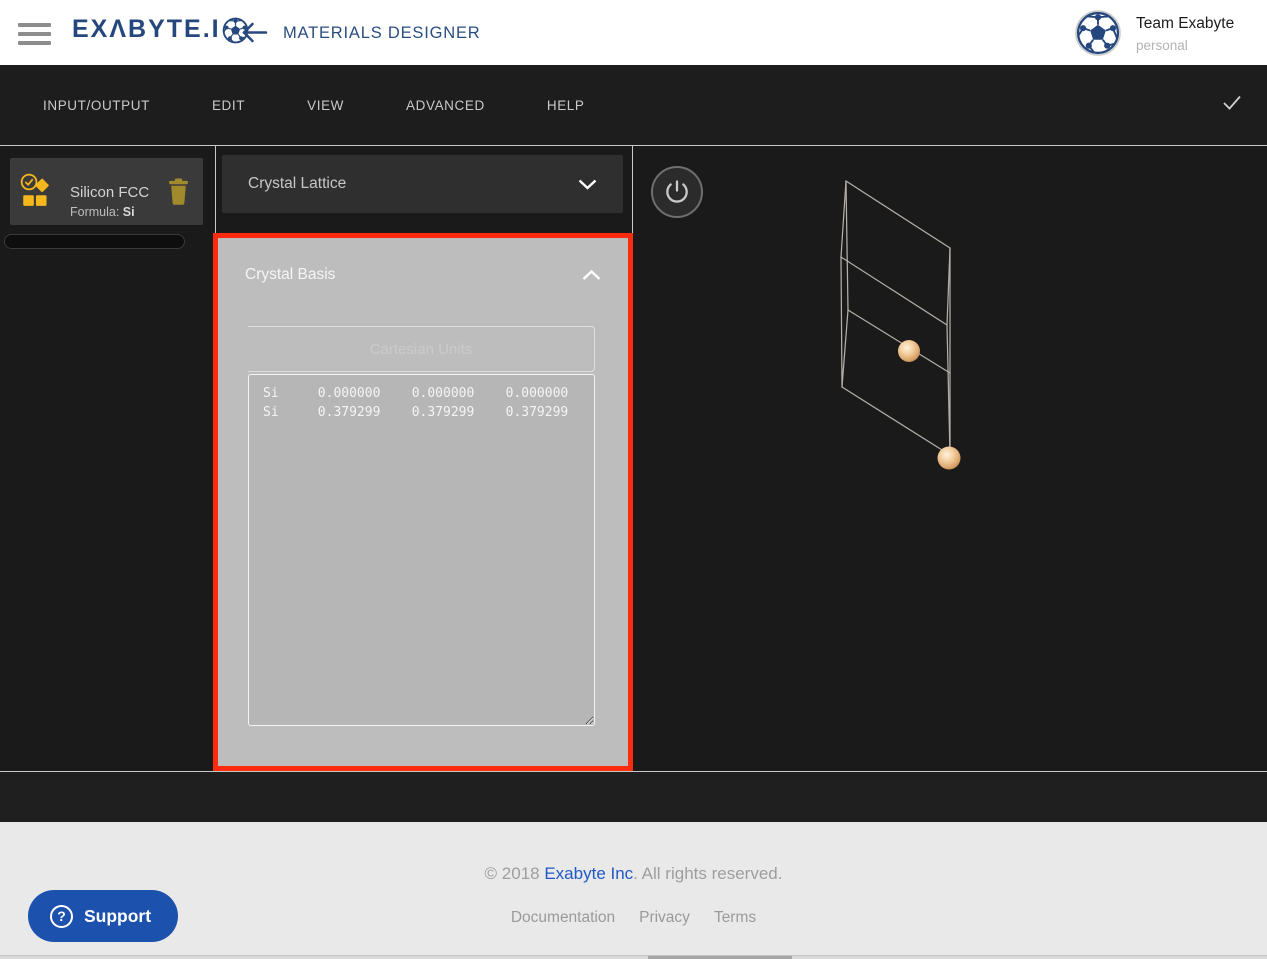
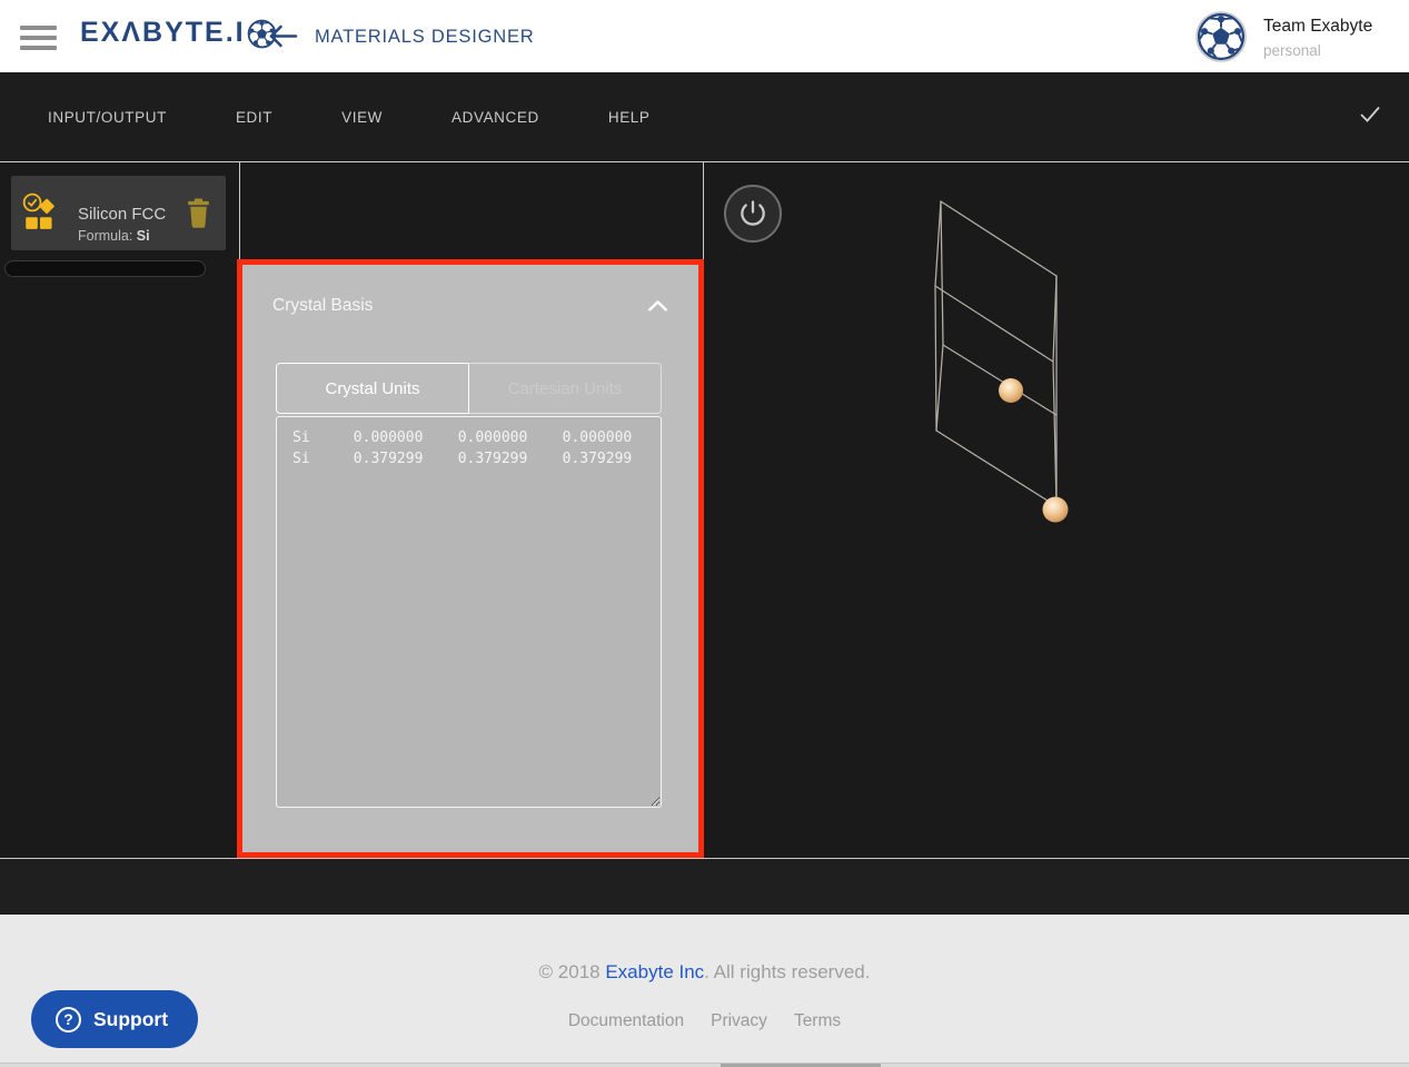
  EXΛBYTE.I
  MATERIALS DESIGNER
  Team Exabyte
  personal
  INPUT/OUTPUT
  EDIT
  VIEW
  ADVANCED
  HELP
  Silicon FCC
  Formula: Si
- Crystal Lattice
  Crystal Basis
+ Crystal Units
  Si 0.000000 0.000000 0.000000
  Si 0.379299 0.379299 0.379299
  © 2018 Exabyte Inc. All rights reserved.
  Documentation
  Privacy
  Terms
  ?
  Support
